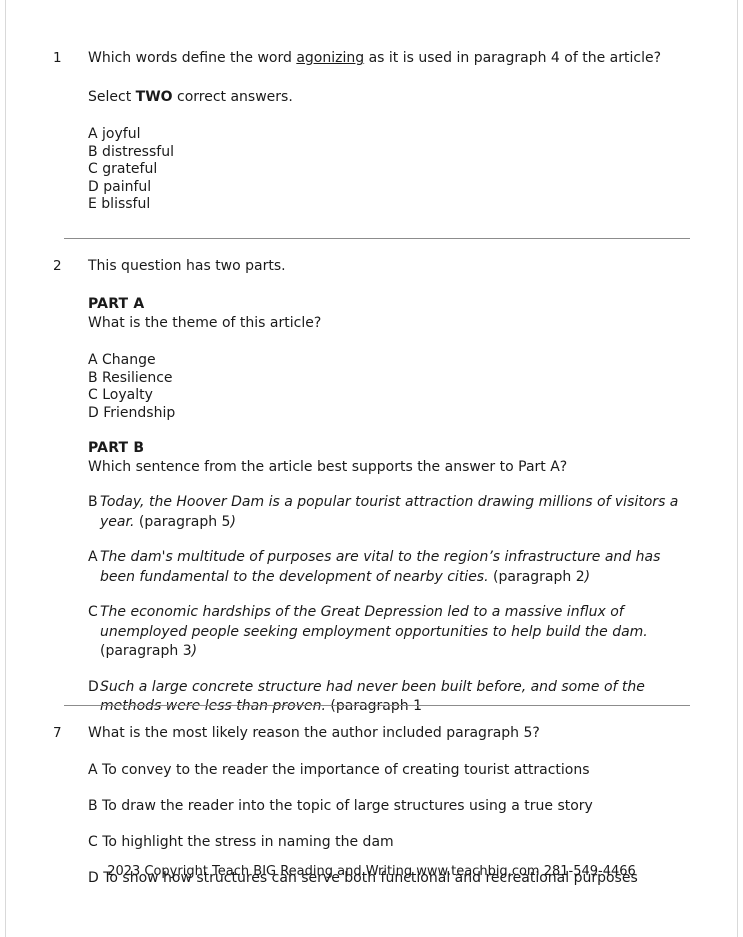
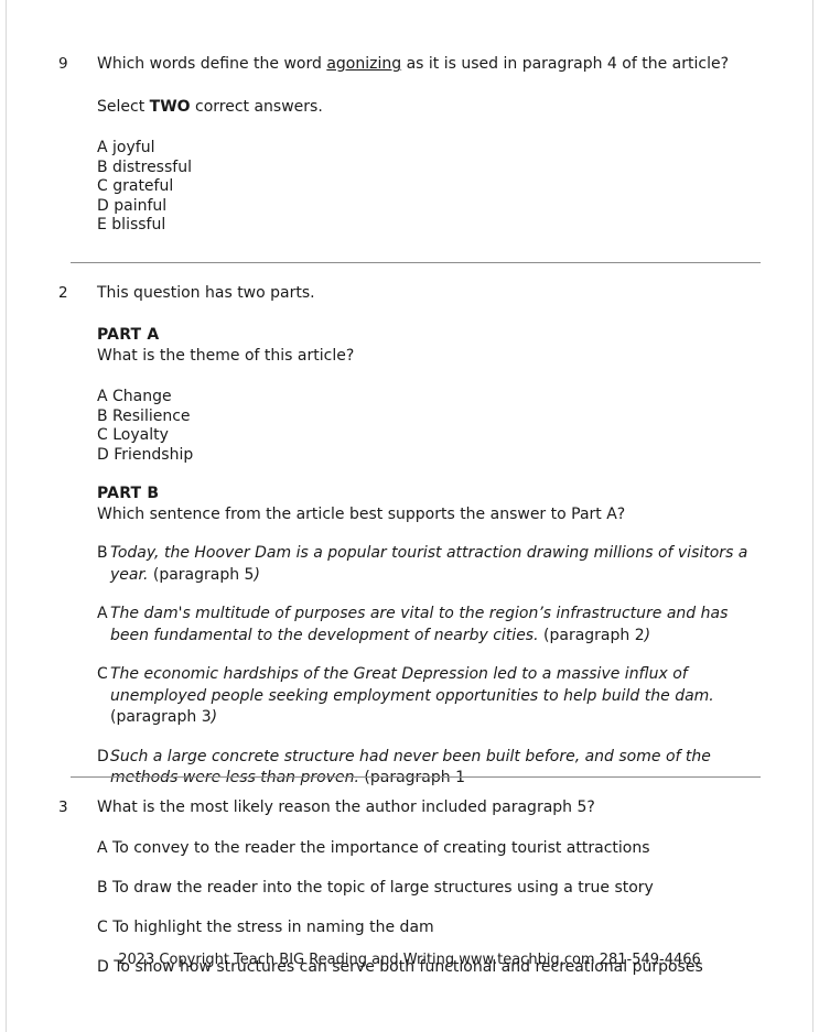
- 1
+ 9
  Which words define the word agonizing as it is used in paragraph 4 of the article?
  Select TWO correct answers.
  A joyful
  B distressful
  C grateful
  D painful
  E blissful
  2
  This question has two parts.
  PART A
  What is the theme of this article?
  A Change
  B Resilience
  C Loyalty
  D Friendship
  PART B
  Which sentence from the article best supports the answer to Part A?
  B
  Today, the Hoover Dam is a popular tourist attraction drawing millions of visitors a year. (paragraph 5)
  A
  The dam's multitude of purposes are vital to the region’s infrastructure and has been fundamental to the development of nearby cities. (paragraph 2)
  C
  The economic hardships of the Great Depression led to a massive influx of unemployed people seeking employment opportunities to help build the dam. (paragraph 3)
  D
  Such a large concrete structure had never been built before, and some of the methods were less than proven. (paragraph 1
- 7
+ 3
  What is the most likely reason the author included paragraph 5?
  A To convey to the reader the importance of creating tourist attractions
  B To draw the reader into the topic of large structures using a true story
  C To highlight the stress in naming the dam
  D To show how structures can serve both functional and recreational purposes
  2023 Copyright Teach BIG Reading and Writing www.teachbig.com 281-549-4466
